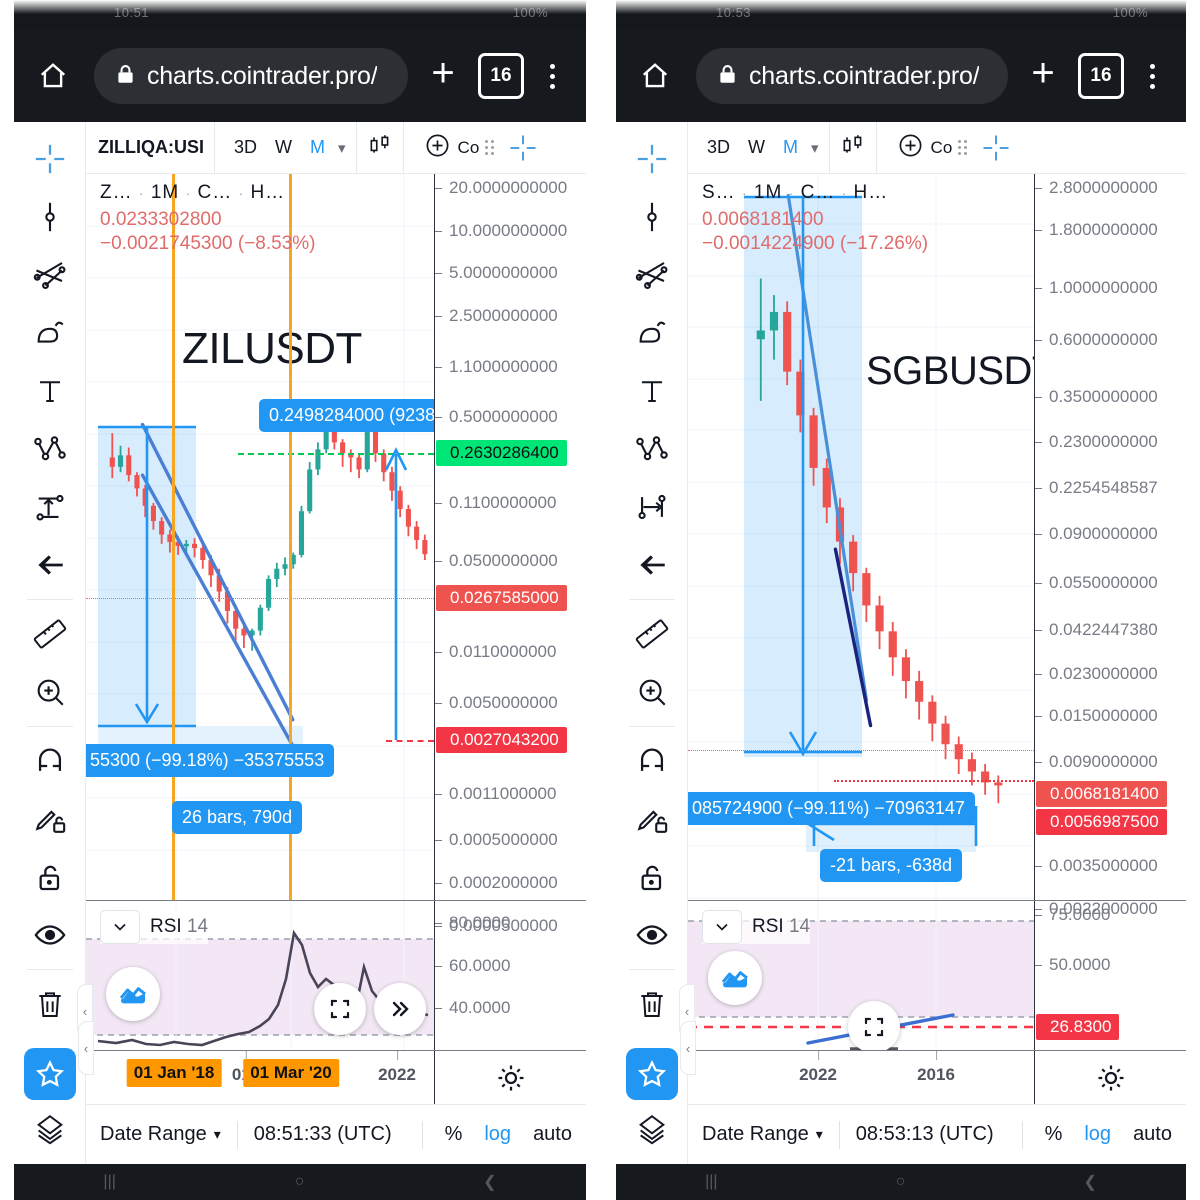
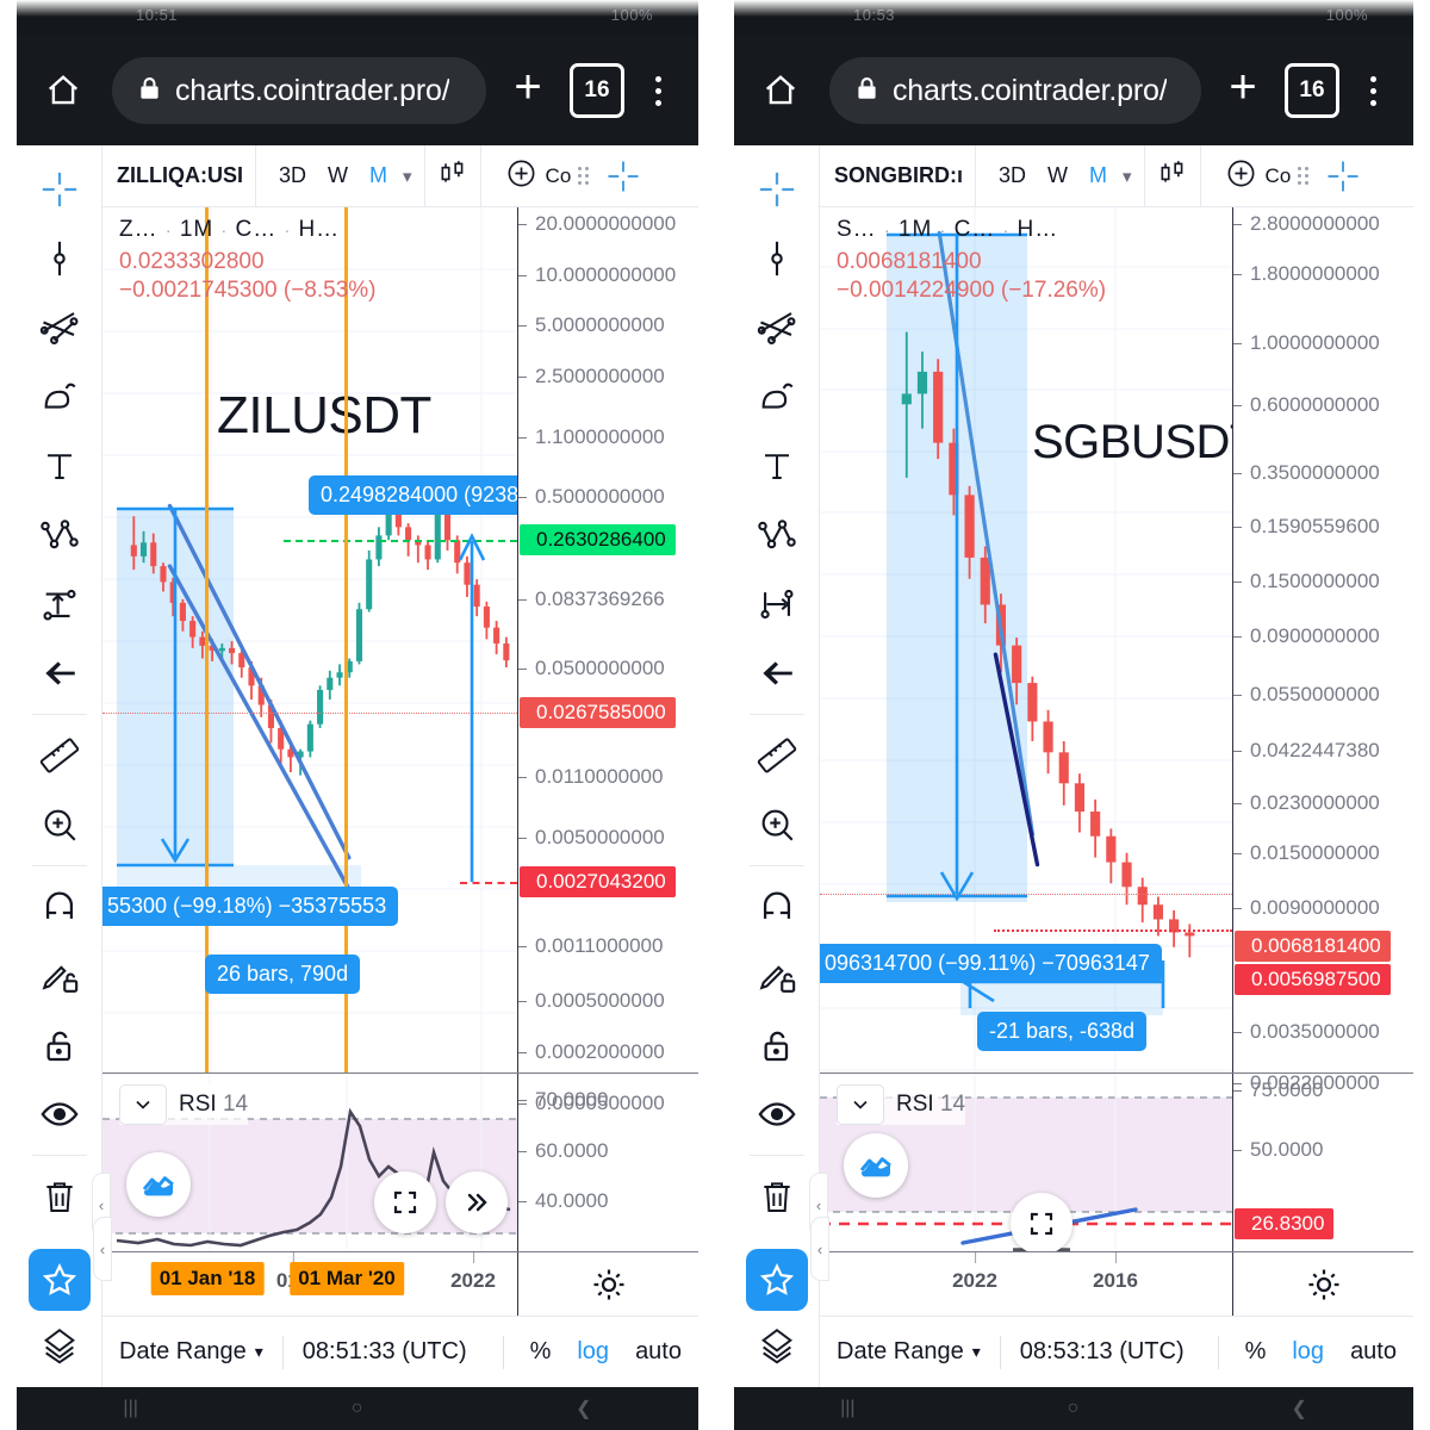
  charts.cointrader.pro/
  +
  16
  ‹
  ZILLIQA:USI
  3D
  W
  M
  ▾
  Co
  Z… · 1M · C… · H…
  0.0233302800
  −0.0021745300 (−8.53%)
  ZILUDT
  0.2498284000 (9238
  55300 (−99.18%) −35375553
  26 bars, 790d
  20.0000000000
  10.0000000000
  5.0000000000
  2.5000000000
  1.1000000000
  0.5000000000
  0.2630286400
- 0.1100000000
+ 0.0837369266
  0.0500000000
  0.0267585000
  0.0110000000
  0.0050000000
  0.0027043200
  0.0011000000
  0.0005000000
  0.0002000000
  RSI 14
- 80.0000
+ 70.0000
  60.0000
  40.0000
  ‹
  01 Jan '18
  01 Mar '20
  2022
  Date Range
  ▾
  08:51:33 (UTC)
  %
  log
  auto
  |||
  ○
  ❮
  charts.cointrader.pro/
  +
  16
  ‹
+ SONGBIRD:ı
  3D
  W
  M
  ▾
  Co
  S… · 1M · C… · H…
  0.0068181400
  −0.0014224900 (−17.26%)
  SGBUSD
- 085724900 (−99.11%) −70963147
+ 096314700 (−99.11%) −70963147
  -21 bars, -638d
  2.8000000000
  1.8000000000
  1.0000000000
  0.6000000000
  0.3500000000
- 0.2300000000
+ 0.1590559600
- 0.2254548587
+ 0.1500000000
  0.0900000000
  0.0550000000
  0.0422447380
  0.0230000000
  0.0150000000
  0.0090000000
  0.0068181400
  0.0056987500
  0.0035000000
  RSI 14
  75.0000
  50.0000
  26.8300
  ‹
  2022
  2016
  Date Range
  ▾
  08:53:13 (UTC)
  %
  log
  auto
  |||
  ○
  ❮
